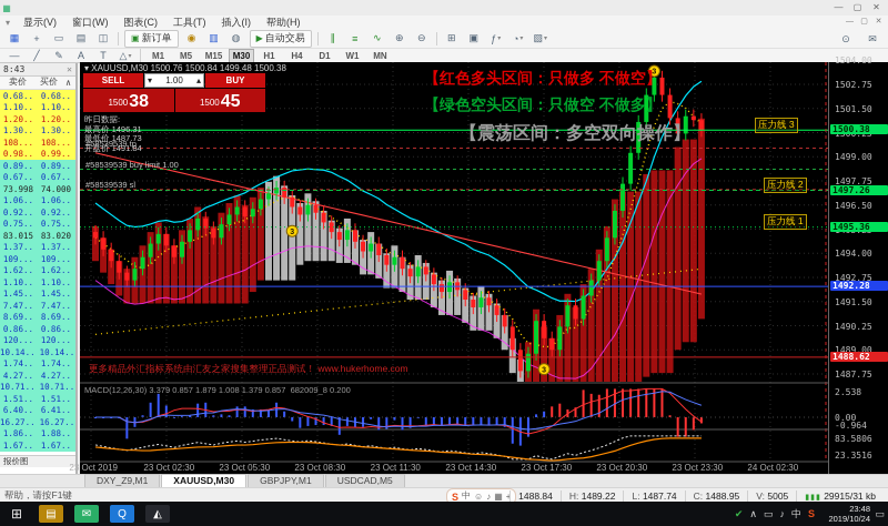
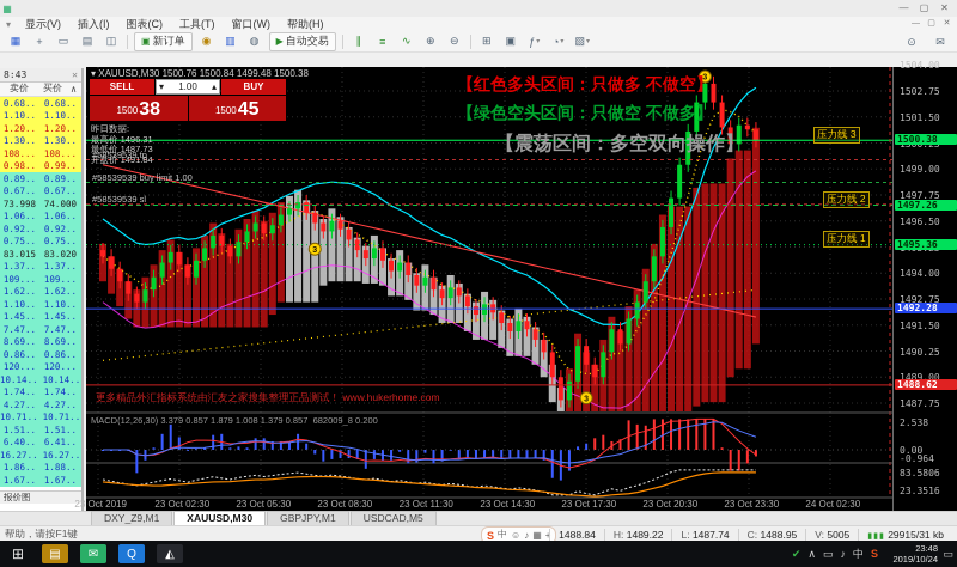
  ▦
  —
  ▢
  ✕
  ▾
  显示(V)
- 窗口(W)
+ 插入(I)
  图表(C)
  工具(T)
- 插入(I)
+ 窗口(W)
  帮助(H)
  ▦
  +
  ▭
  ▤
  ◫
  ▣
  新订单
  ◉
  ▥
  ◍
  ▶
  自动交易
  ∥
  ≡
  ∿
  ⊕
  ⊖
  ⊞
  ▣
  ƒ
  ◔
  ▧
  ⊙
  ✉
- ―
- ╱
- ✎
- A
- T
- △
- M1
- M5
- M15
- M30
- H1
- H4
- D1
- W1
- MN
  8:43
  ✕
  卖价
  买价
  ∧
  0.68..
  0.68..
  1.10..
  1.10..
  1.20..
  1.20..
  1.30..
  1.30..
  108...
  108...
  0.98..
  0.99..
  0.89..
  0.89..
  0.67..
  0.67..
  73.998
  74.000
  1.06..
  1.06..
  0.92..
  0.92..
  0.75..
  0.75..
  83.015
  83.020
  1.37..
  1.37..
  109...
  109...
  1.62..
  1.62..
  1.10..
  1.10..
  1.45..
  1.45..
  7.47..
  7.47..
  8.69..
  8.69..
  0.86..
  0.86..
  120...
  120...
  10.14..
  10.14..
  1.74..
  1.74..
  4.27..
  4.27..
  10.71..
  10.71..
  1.51..
  1.51..
  6.40..
  6.41..
  16.27..
  16.27..
  1.86..
  1.88..
  1.67..
  1.67..
  报价图
  1504.00
  1502.75
  1501.50
  1499.00
  1497.75
  1496.50
  1494.00
  1492.75
  1491.50
  1490.25
  1489.00
  1487.75
  1500.38
  1497.26
  1495.36
  1492.28
  1488.62
  2.538
  0.00
  -0.964
  83.5806
  23.3516
  ▾ XAUUSD,M30 1500.76 1500.84 1499.48 1500.38
  SELL
  ▾
  1.00
  ▴
  BUY
  1500
  38
  1500
  45
  昨日数据:
  最高价 1496.31
  最低价 1487.73
  开盘价 1491.84
  【红色多头区间：只做多 不做空】
  【绿色空头区间：只做空 不做多】
  【震荡区间：多空双向操作】
  #58539539 tp
  #58539539 buy limit 1.00
  #58539539 sl
  压力线 3
  压力线 2
  压力线 1
  更多精品外汇指标系统由汇友之家搜集整理正品测试！ www.hukerhome.com
  MACD(12,26,30) 3.379 0.857 1.879 1.008 1.379 0.857 682009_8 0.200
  23 Oct 2019
  23 Oct 02:30
  23 Oct 05:30
  23 Oct 08:30
  23 Oct 11:30
  23 Oct 14:30
  23 Oct 17:30
  23 Oct 20:30
  23 Oct 23:30
  24 Oct 02:30
  DXY_Z9,M1
  XAUUSD,M30
  GBPJPY,M1
  USDCAD,M5
  帮助，请按F1键
  S
  中
  ☺
  ♪
  ▦
  +
  1488.84
  H: 1489.22
  L: 1487.74
  C: 1488.95
  V: 5005
  29915/31 kb
  ⊞
  ▤
  ✉
  Q
  ◭
  ✔
  ∧
  ▭
  ♪
  中
  S
  23:48
  2019/10/24
  ▭
